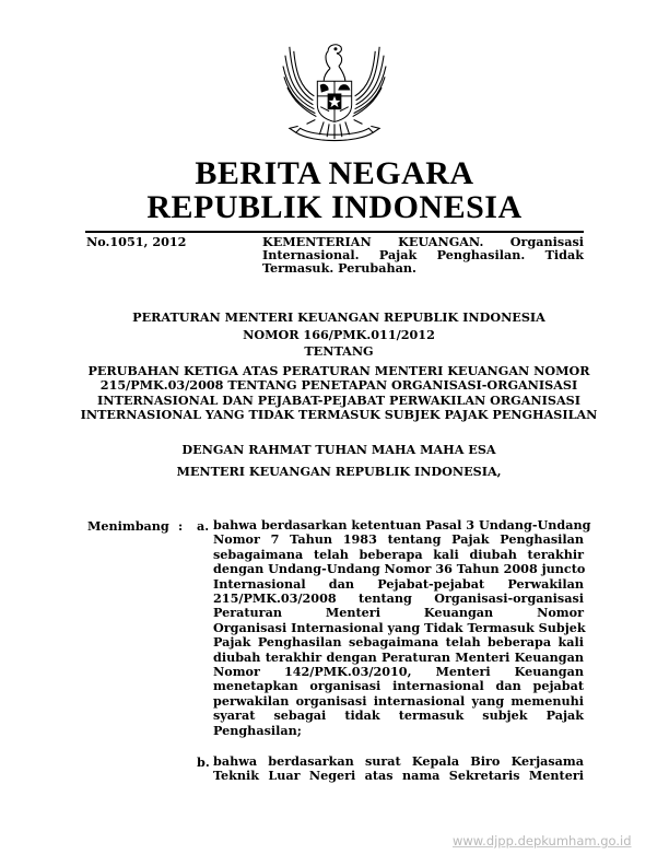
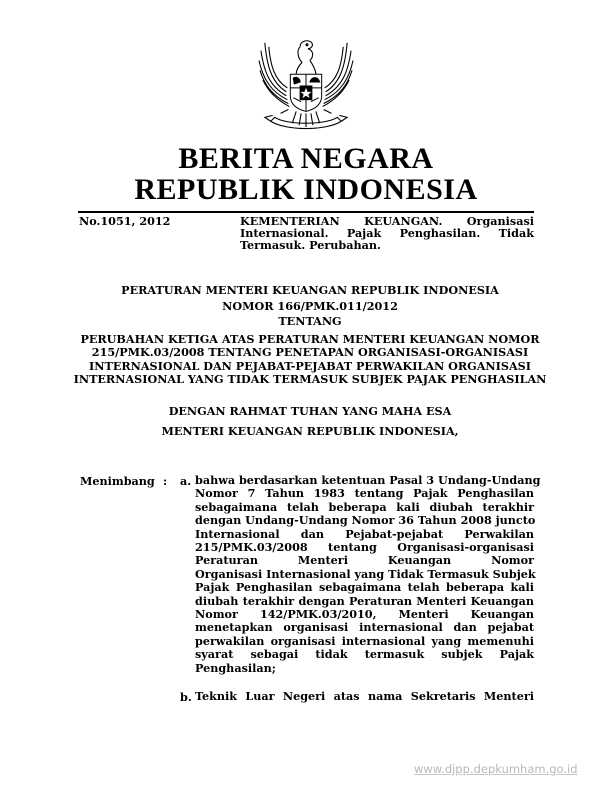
  BERITA NEGARA
  REPUBLIK INDONESIA
  No.1051, 2012
  KEMENTERIAN KEUANGAN. Organisasi
  Internasional. Pajak Penghasilan. Tidak
  Termasuk. Perubahan.
  PERATURAN MENTERI KEUANGAN REPUBLIK INDONESIA
  NOMOR 166/PMK.011/2012
  TENTANG
  PERUBAHAN KETIGA ATAS PERATURAN MENTERI KEUANGAN NOMOR
  215/PMK.03/2008 TENTANG PENETAPAN ORGANISASI-ORGANISASI
  INTERNASIONAL DAN PEJABAT-PEJABAT PERWAKILAN ORGANISASI
  INTERNASIONAL YANG TIDAK TERMASUK SUBJEK PAJAK PENGHASILAN
- DENGAN RAHMAT TUHAN MAHA MAHA ESA
+ DENGAN RAHMAT TUHAN YANG MAHA ESA
  MENTERI KEUANGAN REPUBLIK INDONESIA,
  Menimbang
  :
  a.
  bahwa berdasarkan ketentuan Pasal 3 Undang-Undang
  Nomor 7 Tahun 1983 tentang Pajak Penghasilan
  sebagaimana telah beberapa kali diubah terakhir
  dengan Undang-Undang Nomor 36 Tahun 2008 juncto
  Internasional dan Pejabat-pejabat Perwakilan
  215/PMK.03/2008 tentang Organisasi-organisasi
  Peraturan Menteri Keuangan Nomor
  Organisasi Internasional yang Tidak Termasuk Subjek
  Pajak Penghasilan sebagaimana telah beberapa kali
  diubah terakhir dengan Peraturan Menteri Keuangan
  Nomor 142/PMK.03/2010, Menteri Keuangan
  menetapkan organisasi internasional dan pejabat
  perwakilan organisasi internasional yang memenuhi
  syarat sebagai tidak termasuk subjek Pajak
  Penghasilan;
  b.
- bahwa berdasarkan surat Kepala Biro Kerjasama
  Teknik Luar Negeri atas nama Sekretaris Menteri
  www.djpp.depkumham.go.id
